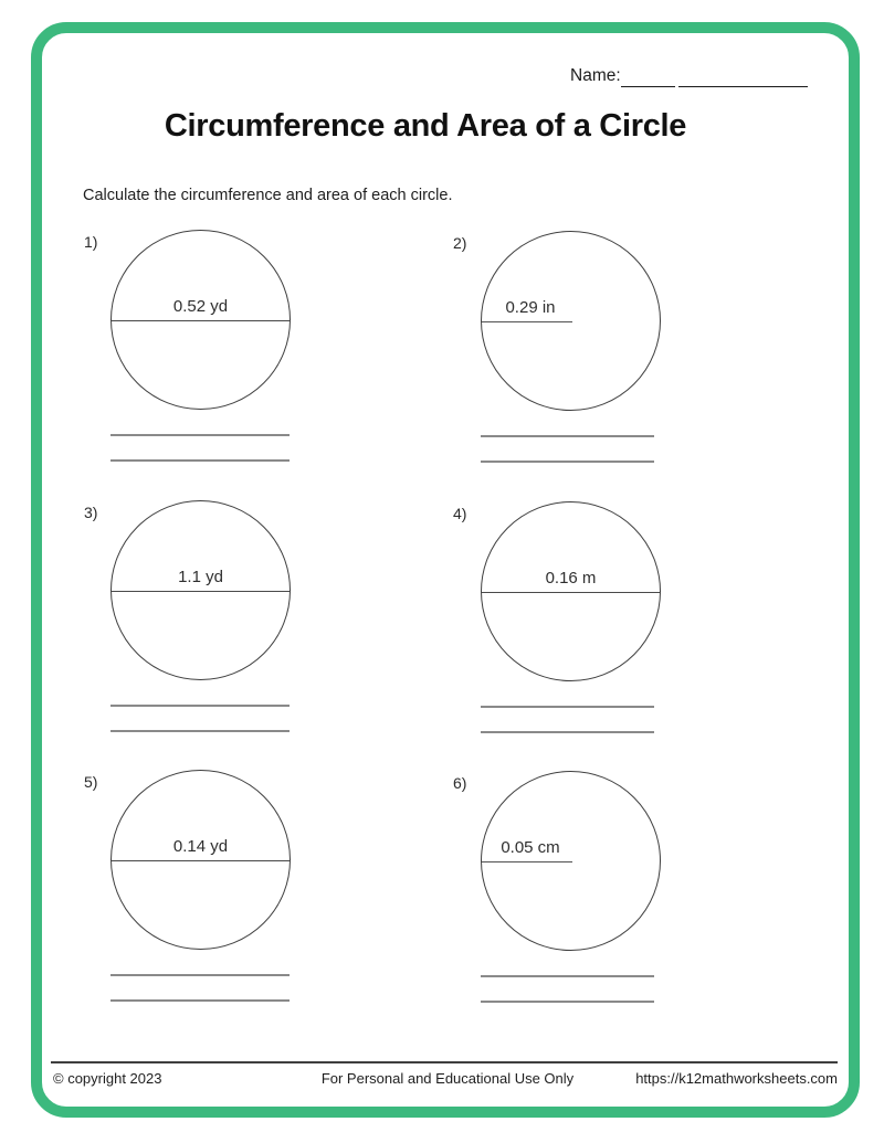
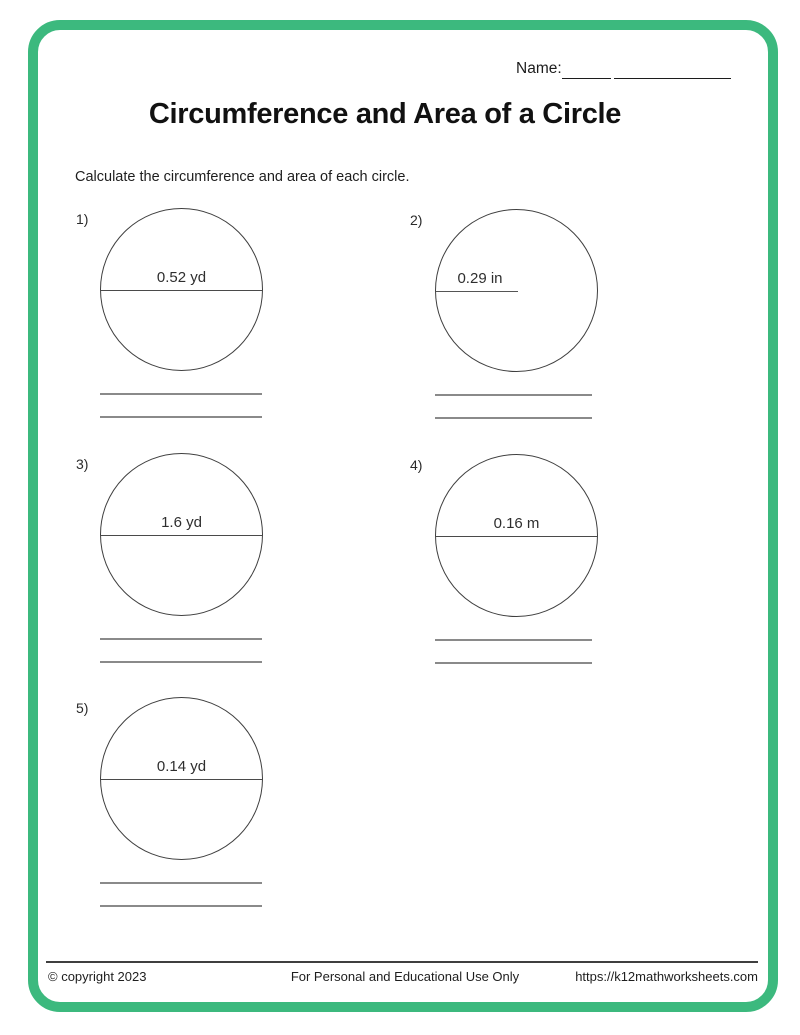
  Name:
  Circumference and Area of a Circle
  Calculate the circumference and area of each circle.
  1)
  0.52 yd
  2)
  0.29 in
  3)
- 1.1 yd
+ 1.6 yd
  4)
  0.16 m
  5)
  0.14 yd
- 6)
- 0.05 cm
  © copyright 2023
  For Personal and Educational Use Only
  https://k12mathworksheets.com
